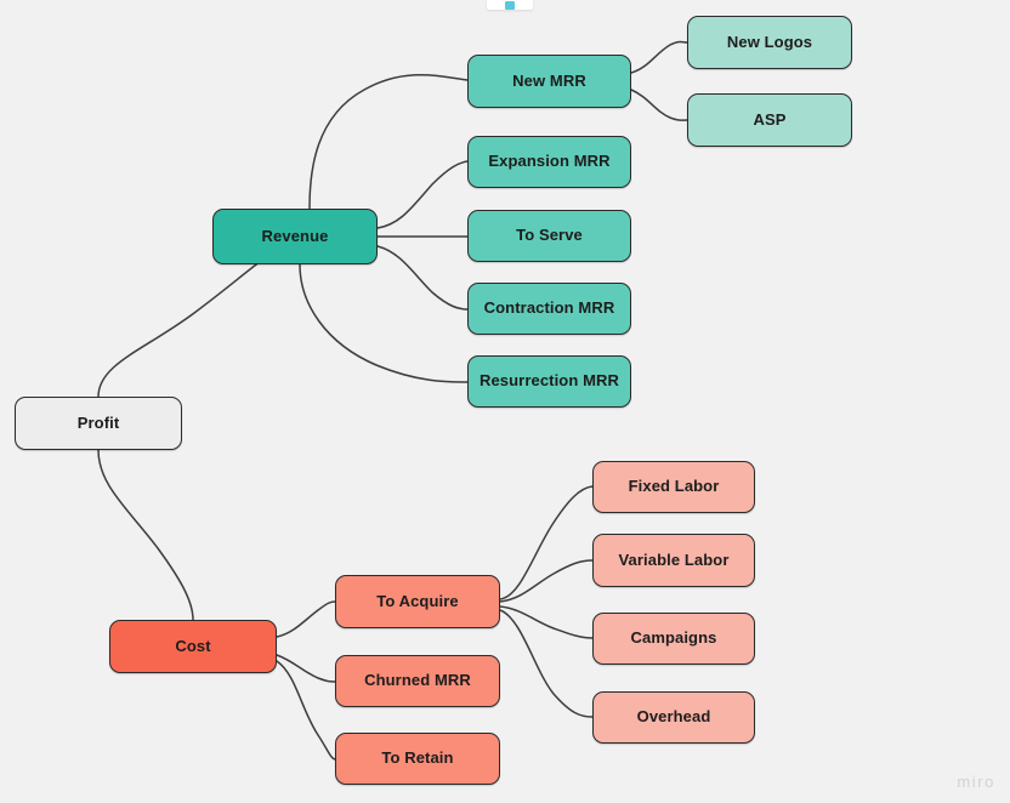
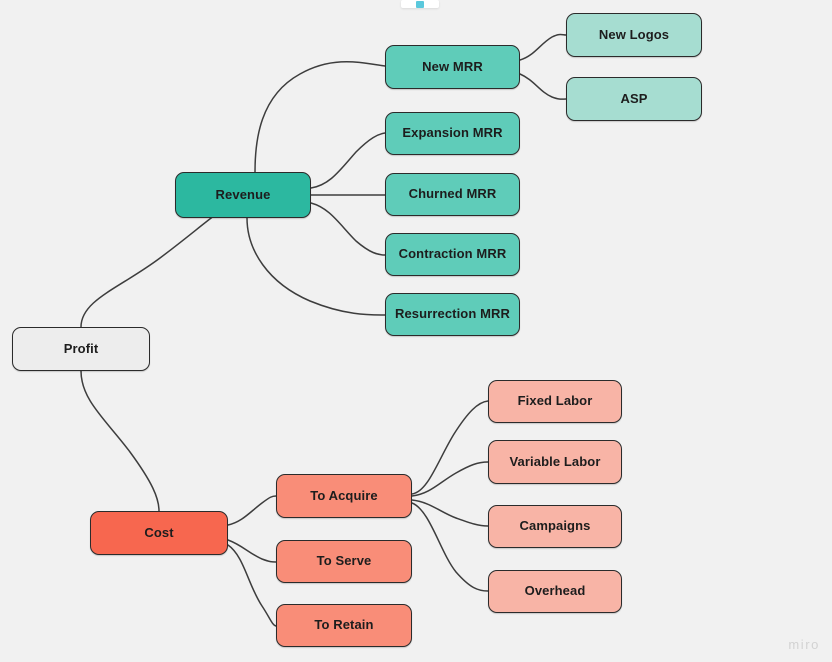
  Profit
  Revenue
  Cost
  New MRR
  Expansion MRR
- To Serve
+ Churned MRR
  Contraction MRR
  Resurrection MRR
  New Logos
  ASP
  To Acquire
- Churned MRR
+ To Serve
  To Retain
  Fixed Labor
  Variable Labor
  Campaigns
  Overhead
  miro
